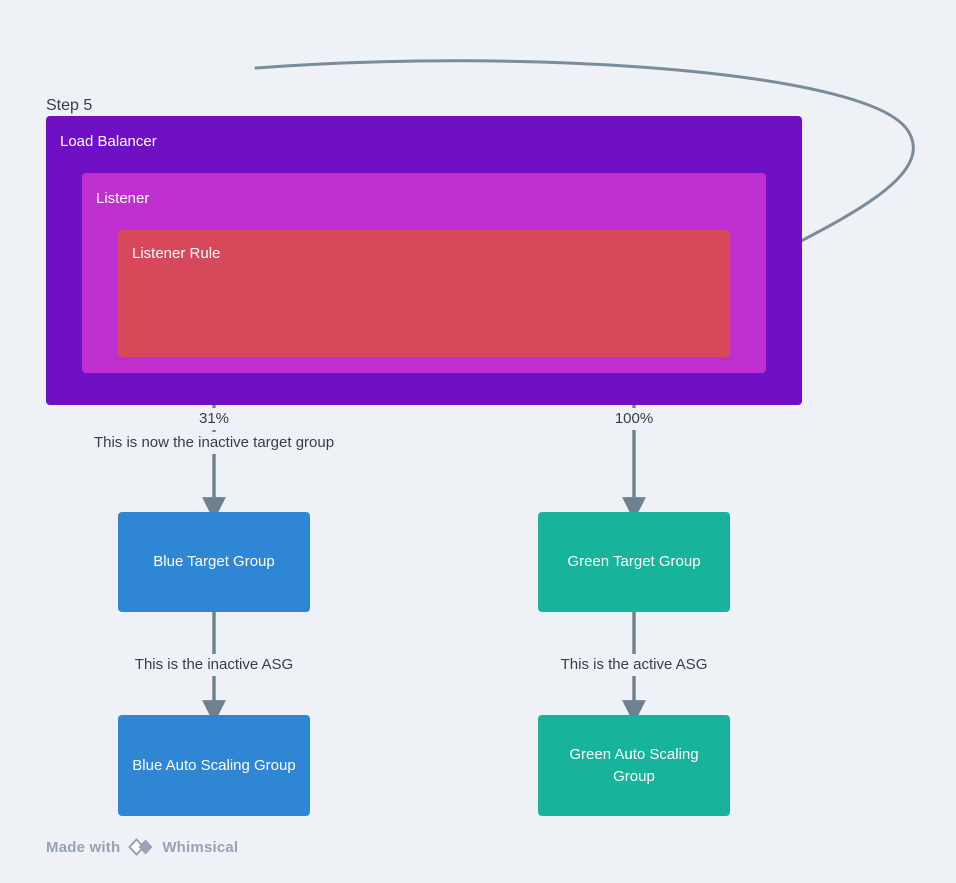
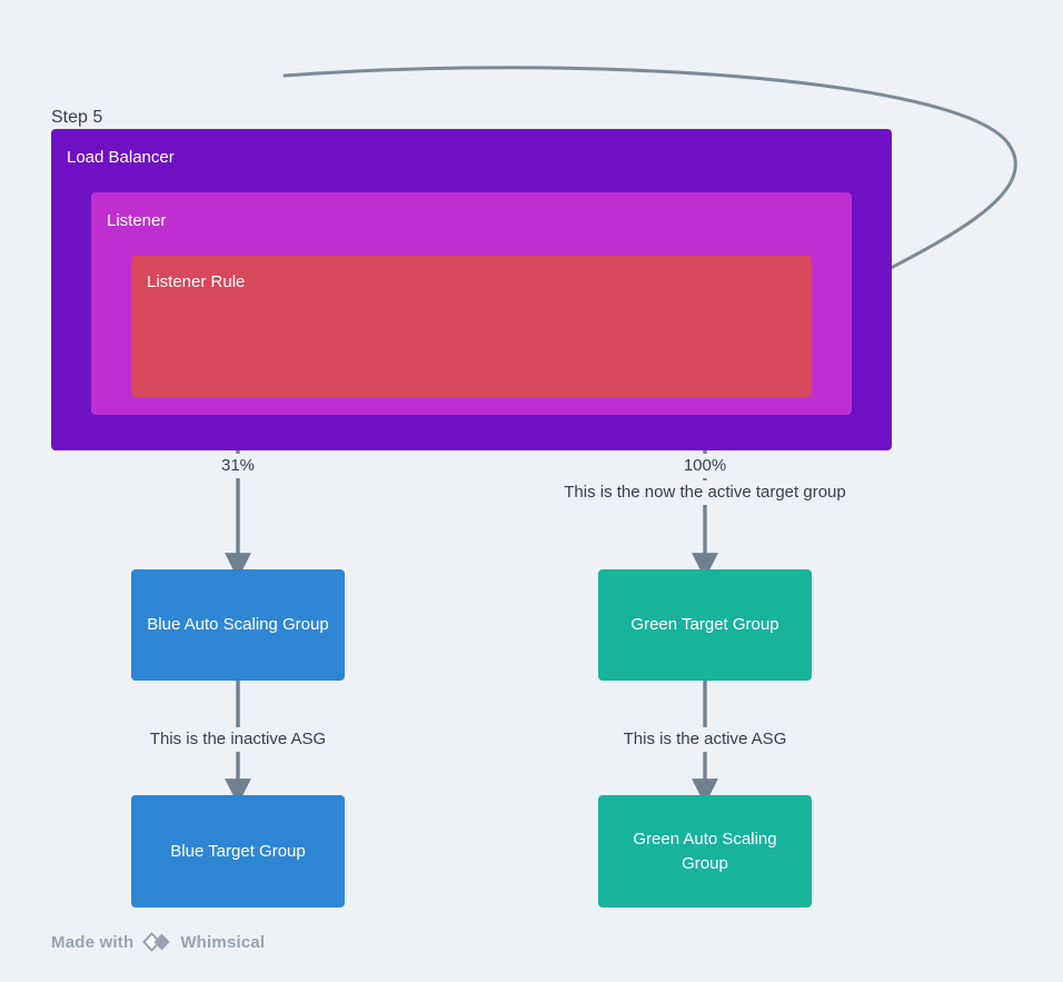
  Step 5
  Load Balancer
  Listener
  Listener Rule
  31%
- This is now the inactive target group
  100%
+ This is the now the active target group
  This is the inactive ASG
  This is the active ASG
- Blue Target Group
+ Blue Auto Scaling Group
  Green Target Group
- Blue Auto Scaling Group
+ Blue Target Group
  Green Auto Scaling Group
  Made with
  Whimsical
